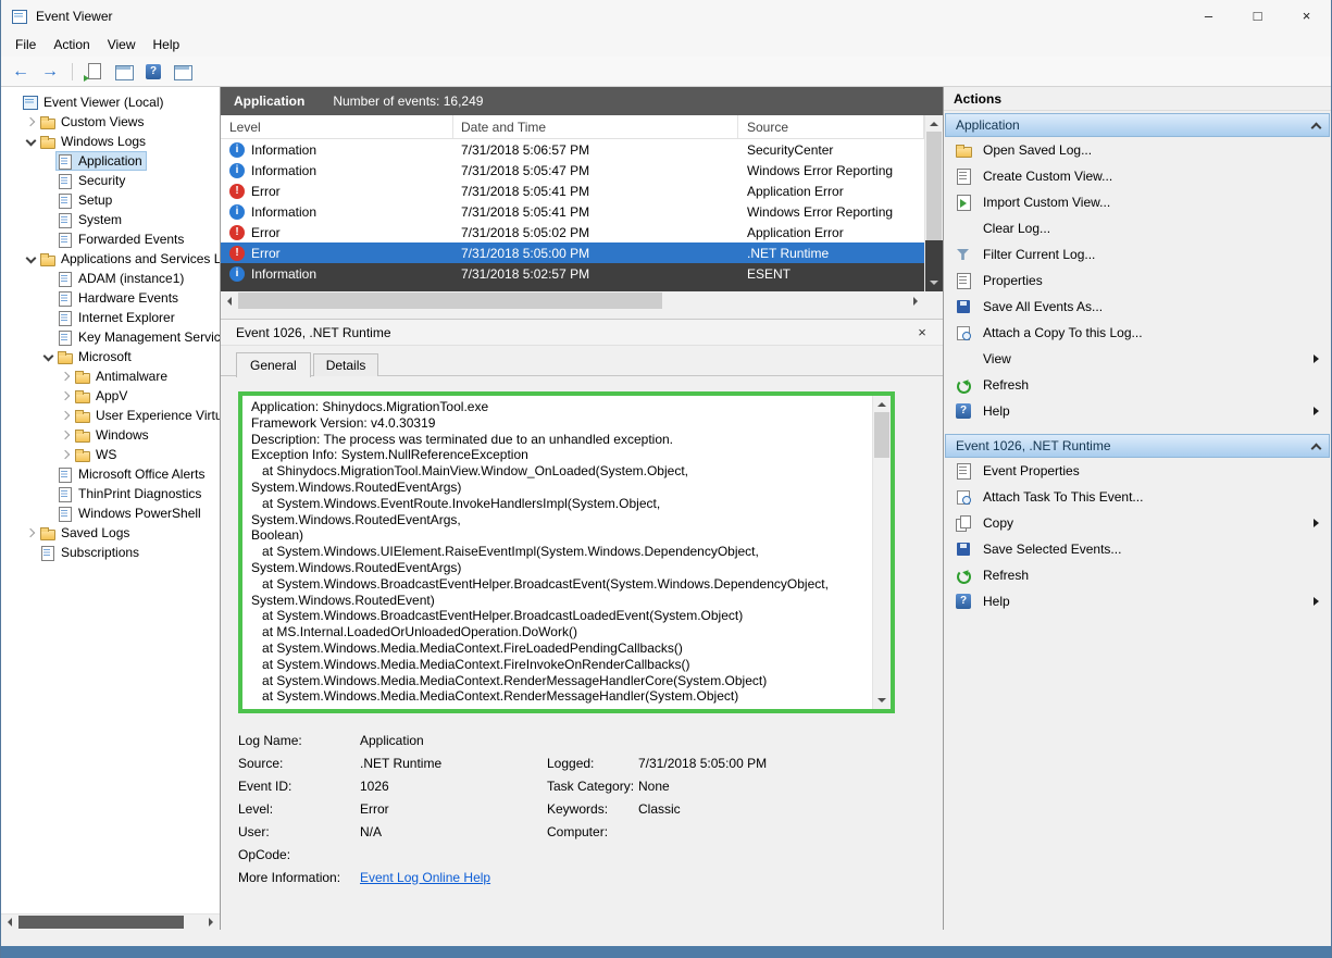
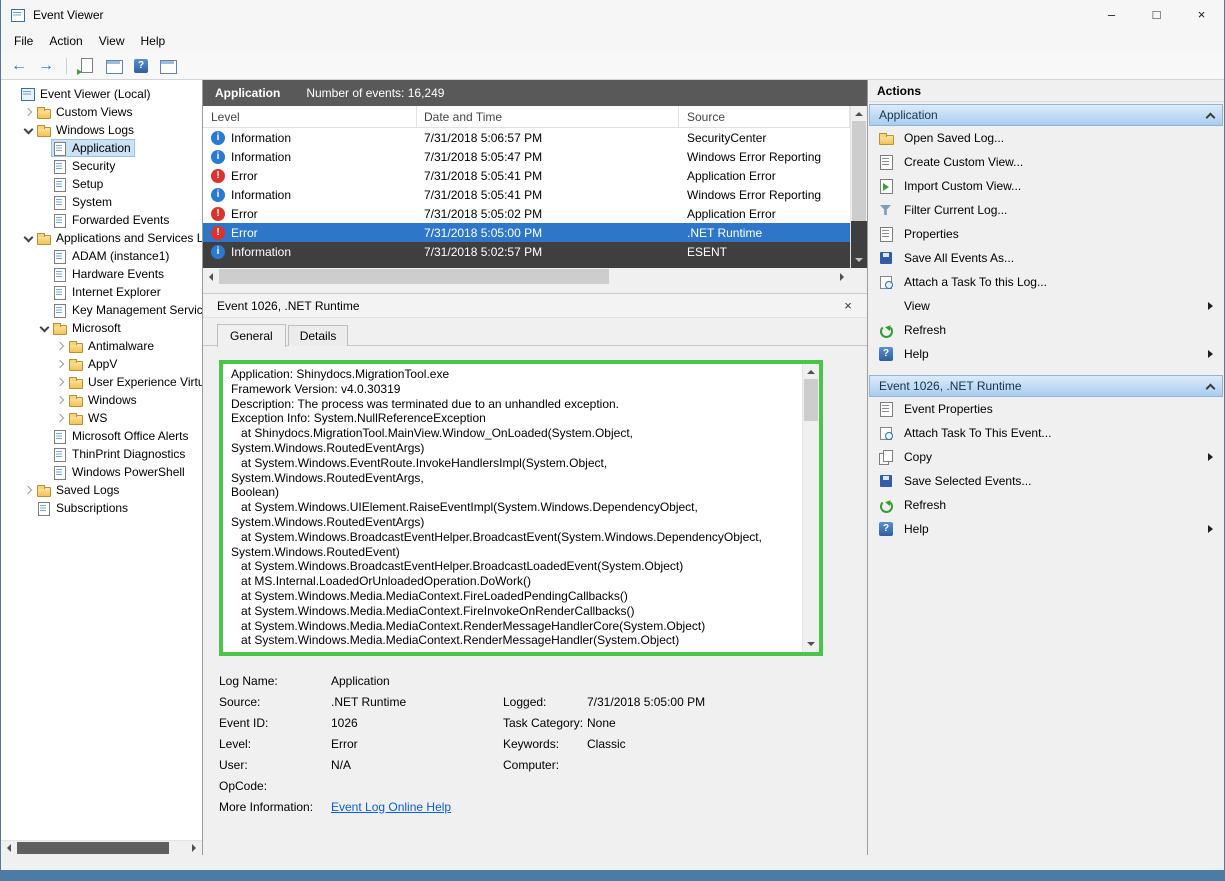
  Event Viewer
  –
  □
  ×
  File
  Action
  View
  Help
  Event Viewer (Local)
  Custom Views
  Windows Logs
  Application
  Security
  Setup
  System
  Forwarded Events
  Applications and Services L
  ADAM (instance1)
  Hardware Events
  Internet Explorer
  Key Management Servic
  Microsoft
  Antimalware
  AppV
  User Experience Virtu
  Windows
  WS
  Microsoft Office Alerts
  ThinPrint Diagnostics
  Windows PowerShell
  Saved Logs
  Subscriptions
  Application
  Number of events: 16,249
  Level
  Date and Time
  Source
  i
  Information
  7/31/2018 5:06:57 PM
  SecurityCenter
  i
  Information
  7/31/2018 5:05:47 PM
  Windows Error Reporting
  !
  Error
  7/31/2018 5:05:41 PM
  Application Error
  i
  Information
  7/31/2018 5:05:41 PM
  Windows Error Reporting
  !
  Error
  7/31/2018 5:05:02 PM
  Application Error
  !
  Error
  7/31/2018 5:05:00 PM
  .NET Runtime
  i
  Information
  7/31/2018 5:02:57 PM
  ESENT
  Event 1026, .NET Runtime
  ×
  General
  Details
  Application: Shinydocs.MigrationTool.exe
  Framework Version: v4.0.30319
  Description: The process was terminated due to an unhandled exception.
  Exception Info: System.NullReferenceException
  at Shinydocs.MigrationTool.MainView.Window_OnLoaded(System.Object,
  System.Windows.RoutedEventArgs)
  at System.Windows.EventRoute.InvokeHandlersImpl(System.Object, System.Windows.RoutedEventArgs,
  Boolean)
  at System.Windows.UIElement.RaiseEventImpl(System.Windows.DependencyObject,
  System.Windows.RoutedEventArgs)
  at System.Windows.BroadcastEventHelper.BroadcastEvent(System.Windows.DependencyObject,
  System.Windows.RoutedEvent)
  at System.Windows.BroadcastEventHelper.BroadcastLoadedEvent(System.Object)
  at MS.Internal.LoadedOrUnloadedOperation.DoWork()
  at System.Windows.Media.MediaContext.FireLoadedPendingCallbacks()
  at System.Windows.Media.MediaContext.FireInvokeOnRenderCallbacks()
  at System.Windows.Media.MediaContext.RenderMessageHandlerCore(System.Object)
  at System.Windows.Media.MediaContext.RenderMessageHandler(System.Object)
  Log Name:
  Application
  Source:
  .NET Runtime
  Logged:
  7/31/2018 5:05:00 PM
  Event ID:
  1026
  Task Category:
  None
  Level:
  Error
  Keywords:
  Classic
  User:
  N/A
  Computer:
  OpCode:
  More Information:
  Event Log Online Help
  Actions
  Application
  Open Saved Log...
  Create Custom View...
  Import Custom View...
- Clear Log...
  Filter Current Log...
  Properties
  Save All Events As...
- Attach a Copy To this Log...
+ Attach a Task To this Log...
  View
  Refresh
  Help
  Event 1026, .NET Runtime
  Event Properties
  Attach Task To This Event...
  Copy
  Save Selected Events...
  Refresh
  Help
